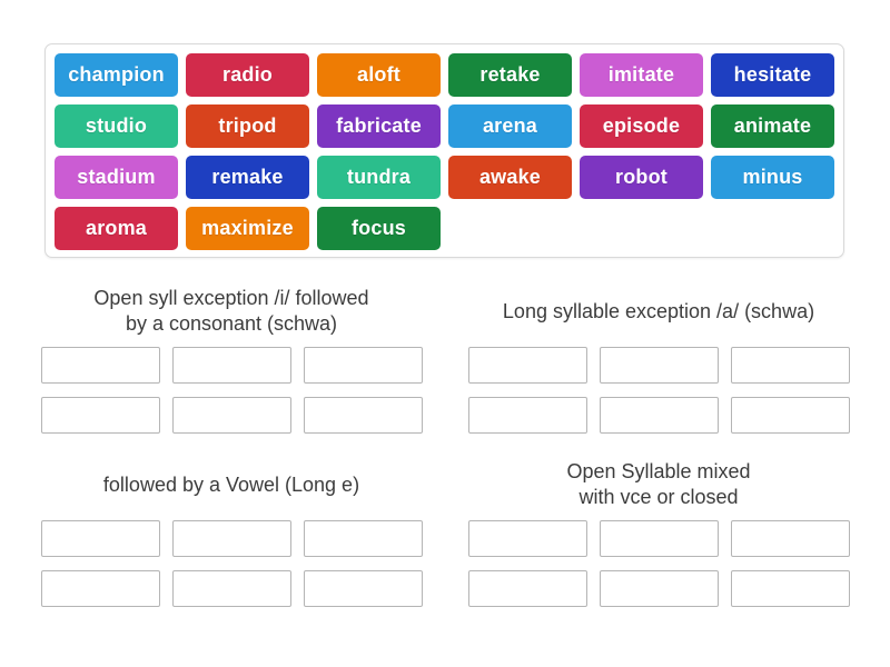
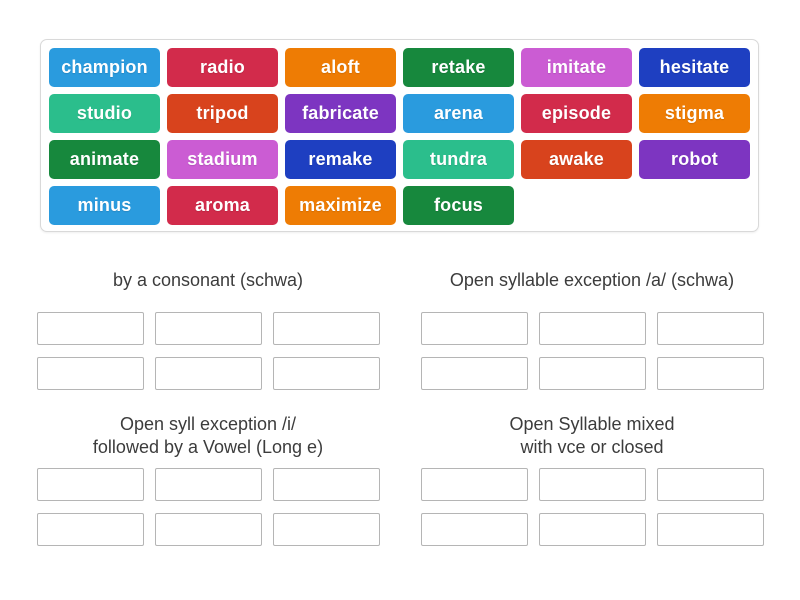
  champion
  radio
  aloft
  retake
  imitate
  hesitate
  studio
  tripod
  fabricate
  arena
  episode
+ stigma
  animate
  stadium
  remake
  tundra
  awake
  robot
  minus
  aroma
  maximize
  focus
- Open syll exception /i/ followed
  by a consonant (schwa)
- Long syllable exception /a/ (schwa)
+ Open syllable exception /a/ (schwa)
+ Open syll exception /i/
  followed by a Vowel (Long e)
  Open Syllable mixed
  with vce or closed
